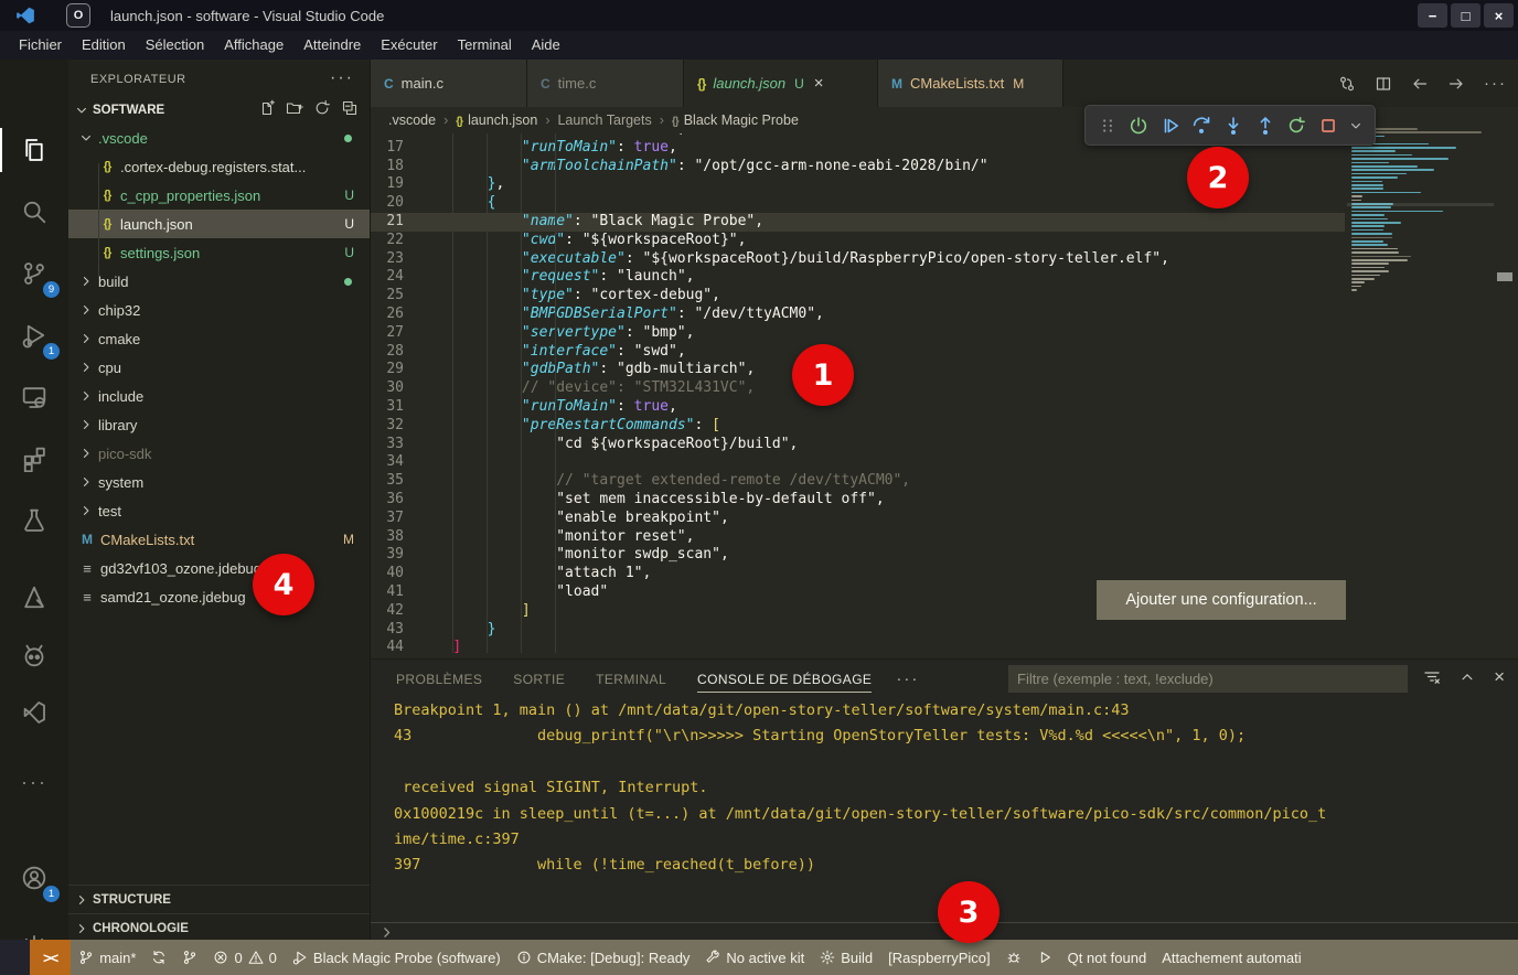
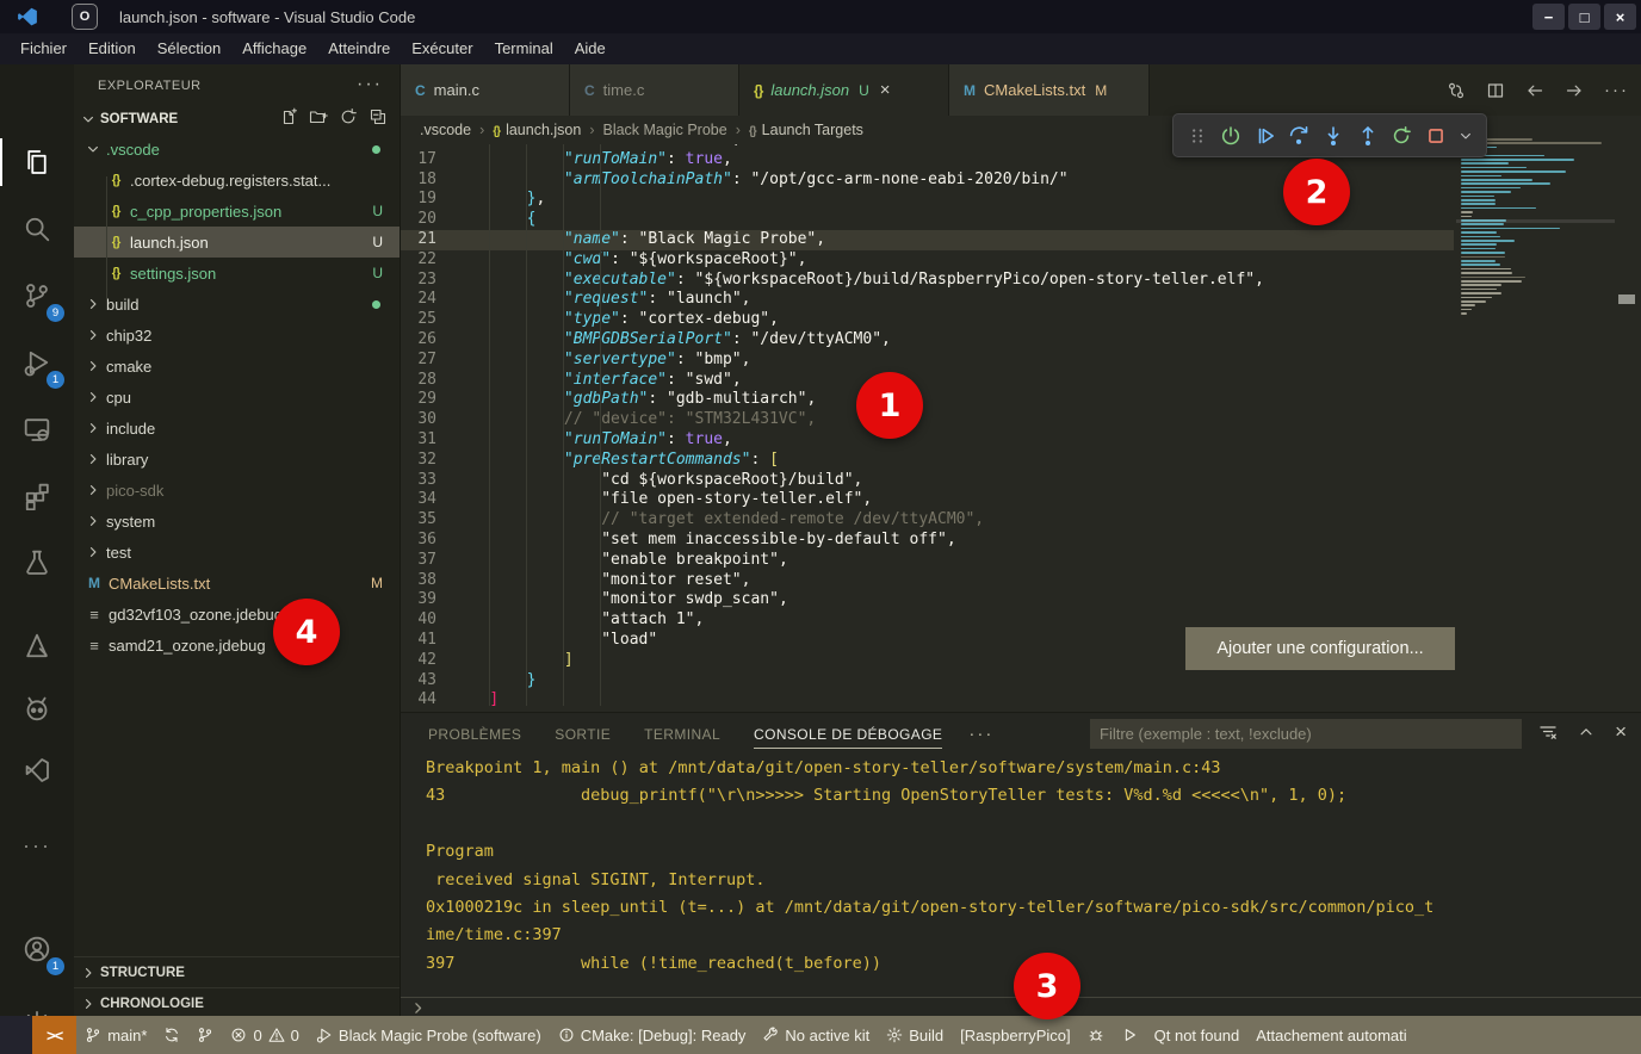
  O
  launch.json - software - Visual Studio Code
  −
  □
  ×
  Fichier
  Edition
  Sélection
  Affichage
  Atteindre
  Exécuter
  Terminal
  Aide
  9
  1
  ···
  1
  EXPLORATEUR
  ···
  SOFTWARE
  .vscode
  {}
  .cortex-debug.registers.stat...
  {}
  c_cpp_properties.json
  U
  {}
  launch.json
  U
  {}
  settings.json
  U
  build
  chip32
  cmake
  cpu
  include
  library
  pico-sdk
  system
  test
  M
  CMakeLists.txt
  M
  ≡
  gd32vf103_ozone.jdebu
  ≡
  samd21_ozone.jdebug
  STRUCTURE
  CHRONOLOGIE
  C
  main.c
  C
  time.c
  {}
  launch.json
  U
  ×
  M
  CMakeLists.txt
  M
  ···
  17
  "runToMain": true,
  18
- "armToolchainPath": "/opt/gcc-arm-none-eabi-2028/bin/"
+ "armToolchainPath": "/opt/gcc-arm-none-eabi-2020/bin/"
  19
  },
  20
  {
  21
  "name": "Black Magic Probe",
  22
  "cwd": "${workspaceRoot}",
  23
  "executable": "${workspaceRoot}/build/RaspberryPico/open-story-teller.elf",
  24
  "request": "launch",
  25
  "type": "cortex-debug",
  26
  "BMPGDBSerialPort": "/dev/ttyACM0",
  27
  "servertype": "bmp",
  28
  "interface": "swd",
  29
  "gdbPath": "gdb-multiarch",
  30
  // "device": "STM32L431VC",
  31
  "runToMain": true,
  32
  "preRestartCommands": [
  33
  "cd ${workspaceRoot}/build",
  34
+ "file open-story-teller.elf",
  35
  // "target extended-remote /dev/ttyACM0",
  36
  "set mem inaccessible-by-default off",
  37
  "enable breakpoint",
  38
  "monitor reset",
  39
  "monitor swdp_scan",
  40
  "attach 1",
  41
  "load"
  42
  ]
  43
  }
  44
  ]
  .vscode
  ›
  {}
  launch.json
  ›
- Launch Targets
+ Black Magic Probe
  ›
  {}
- Black Magic Probe
+ Launch Targets
  Ajouter une configuration...
  PROBLÈMES
  SORTIE
  TERMINAL
  CONSOLE DE DÉBOGAGE
  ···
  Filtre (exemple : text, !exclude)
  ×
  Breakpoint 1, main () at /mnt/data/git/open-story-teller/software/system/main.c:43
  43 debug_printf("\r\n>>>>> Starting OpenStoryTeller tests: V%d.%d <<<<<\n", 1, 0);
+ Program
  received signal SIGINT, Interrupt.
  0x1000219c in sleep_until (t=...) at /mnt/data/git/open-story-teller/software/pico-sdk/src/common/pico_t
  ime/time.c:397
  397 while (!time_reached(t_before))
  ><
  main*
  0
  0
  Black Magic Probe (software)
  CMake: [Debug]: Ready
  No active kit
  Build
  [RaspberryPico]
  Qt not found
  Attachement automati
  1
  2
  3
  4
